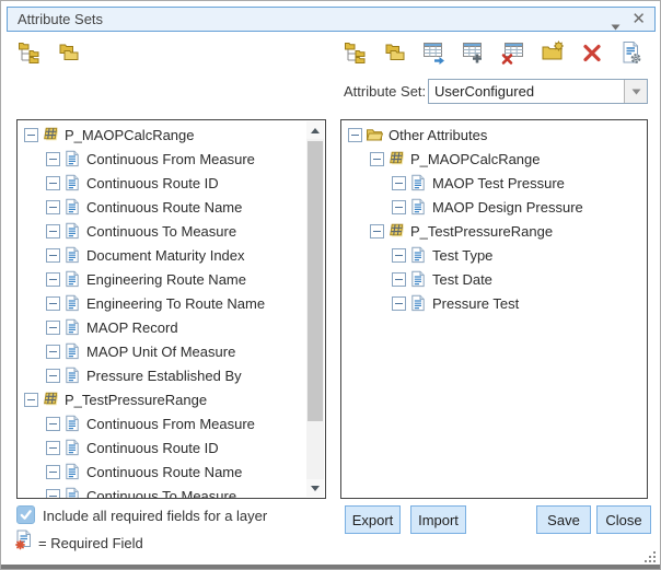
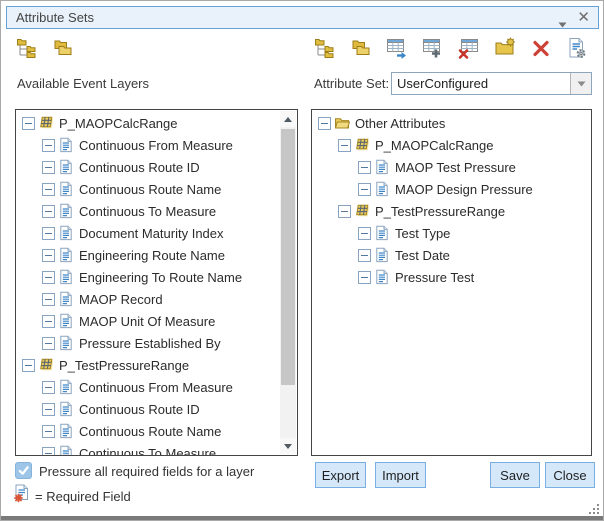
  Attribute Sets
  ✕
+ Available Event Layers
  Attribute Set:
  UserConfigured
  P_MAOPCalcRange
  Continuous From Measure
  Continuous Route ID
  Continuous Route Name
  Continuous To Measure
  Document Maturity Index
  Engineering Route Name
  Engineering To Route Name
  MAOP Record
  MAOP Unit Of Measure
  Pressure Established By
  P_TestPressureRange
  Continuous From Measure
  Continuous Route ID
  Continuous Route Name
  Continuous To Measure
  Other Attributes
  P_MAOPCalcRange
  MAOP Test Pressure
  MAOP Design Pressure
  P_TestPressureRange
  Test Type
  Test Date
  Pressure Test
- Include all required fields for a layer
+ Pressure all required fields for a layer
  = Required Field
  Export
  Import
  Save
  Close
